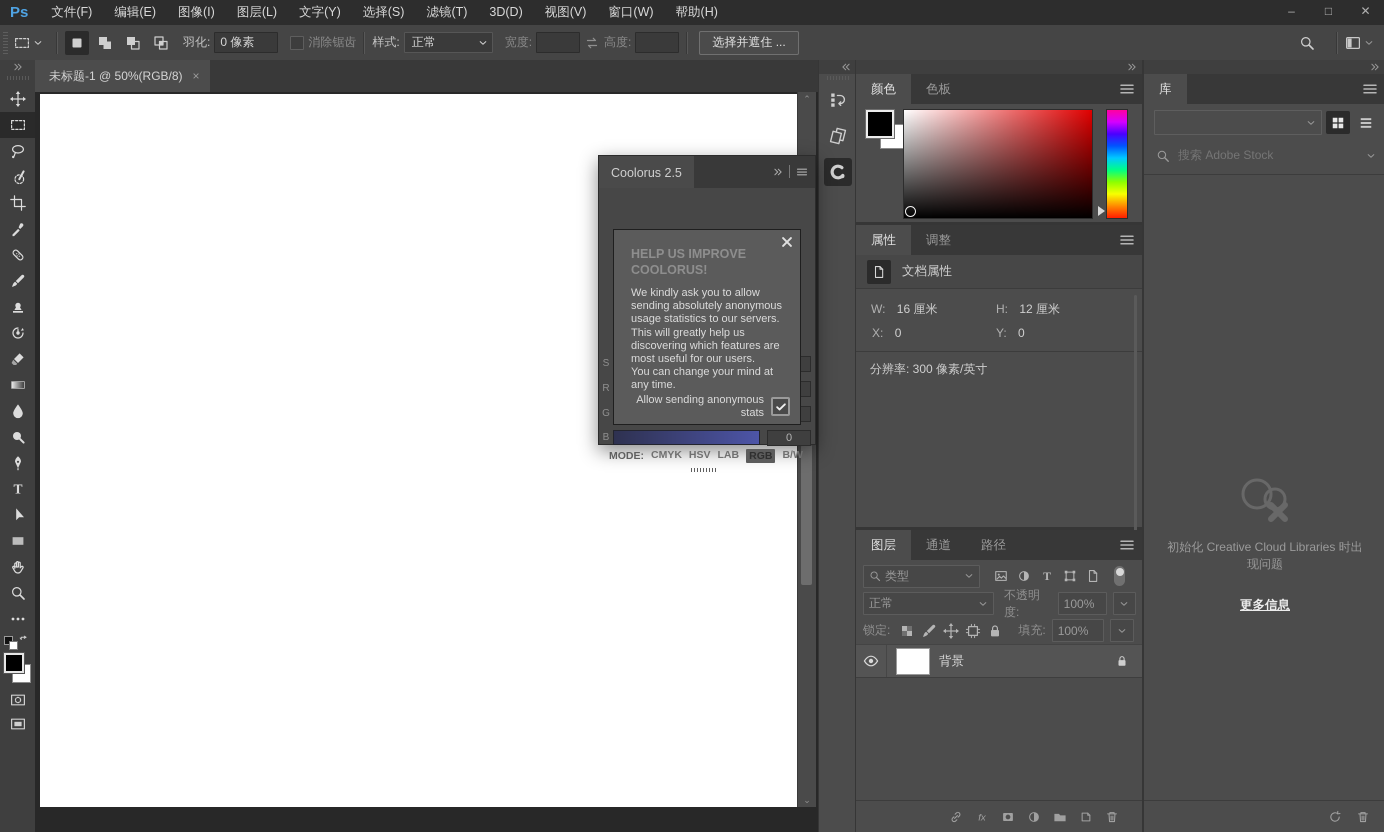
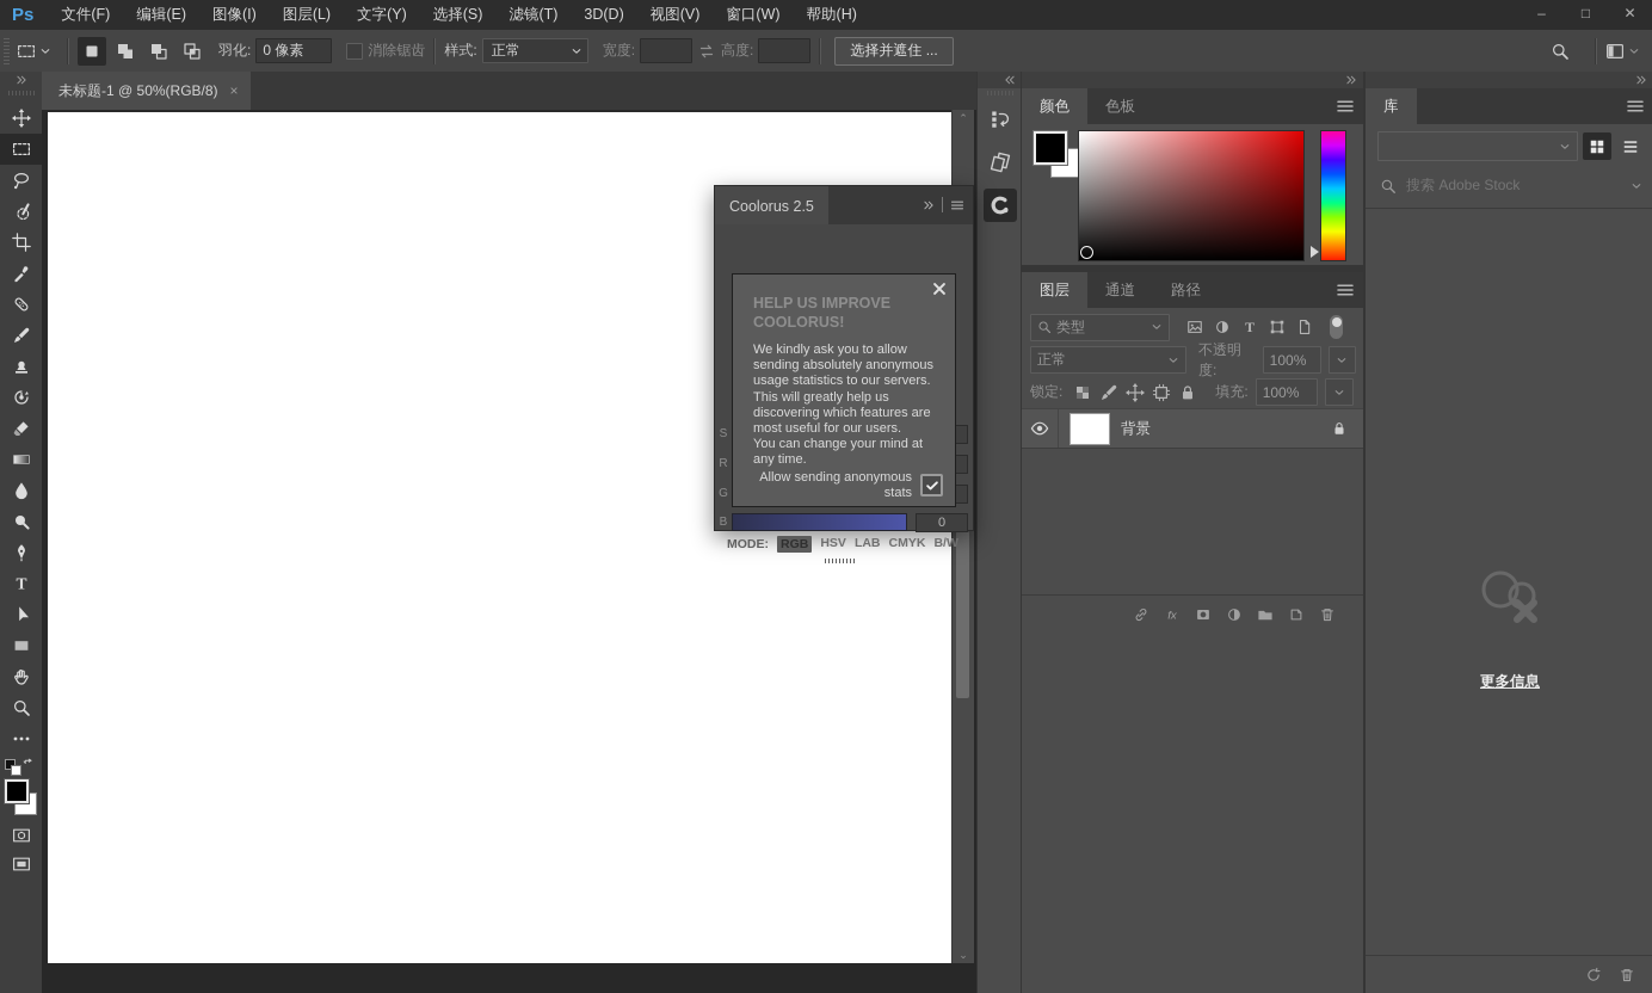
  Ps
  文件(F)
  编辑(E)
  图像(I)
  图层(L)
  文字(Y)
  选择(S)
  滤镜(T)
  3D(D)
  视图(V)
  窗口(W)
  帮助(H)
  –
  □
  ✕
  羽化:
  0 像素
  消除锯齿
  样式:
  正常
  宽度:
  高度:
  选择并遮住 ...
  T
  未标题-1 @ 50%(RGB/8)
  ×
  ⌃
  ⌄
  颜色
  色板
- 属性
- 调整
- 文档属性
- W: 16 厘米
- H: 12 厘米
- X: 0
- Y: 0
- 分辨率: 300 像素/英寸
  图层
  通道
  路径
  类型
  T
  正常
  不透明度:
  100%
  锁定:
  填充:
  100%
  背景
  fx
  库
  搜索 Adobe Stock
- 初始化 Creative Cloud Libraries 时出现问题
  更多信息
  Coolorus 2.5
  S
  R
  G
  B
  0
  MODE:
- CMYK
+ RGB
  HSV
  LAB
- RGB
+ CMYK
  B/W
  HELP US IMPROVE
  COOLORUS!
  We kindly ask you to allow
  sending absolutely anonymous
  usage statistics to our servers.
  This will greatly help us
  discovering which features are
  most useful for our users.
  You can change your mind at
  any time.
  Allow sending anonymous
  stats
